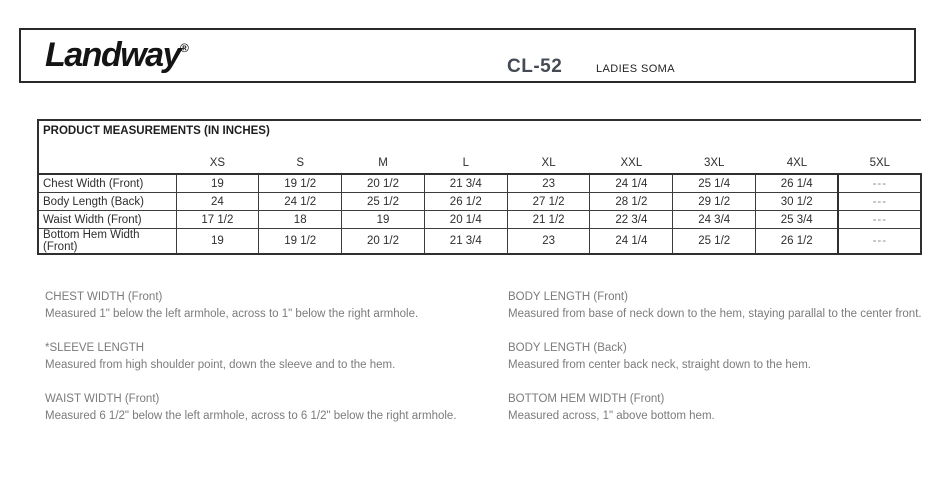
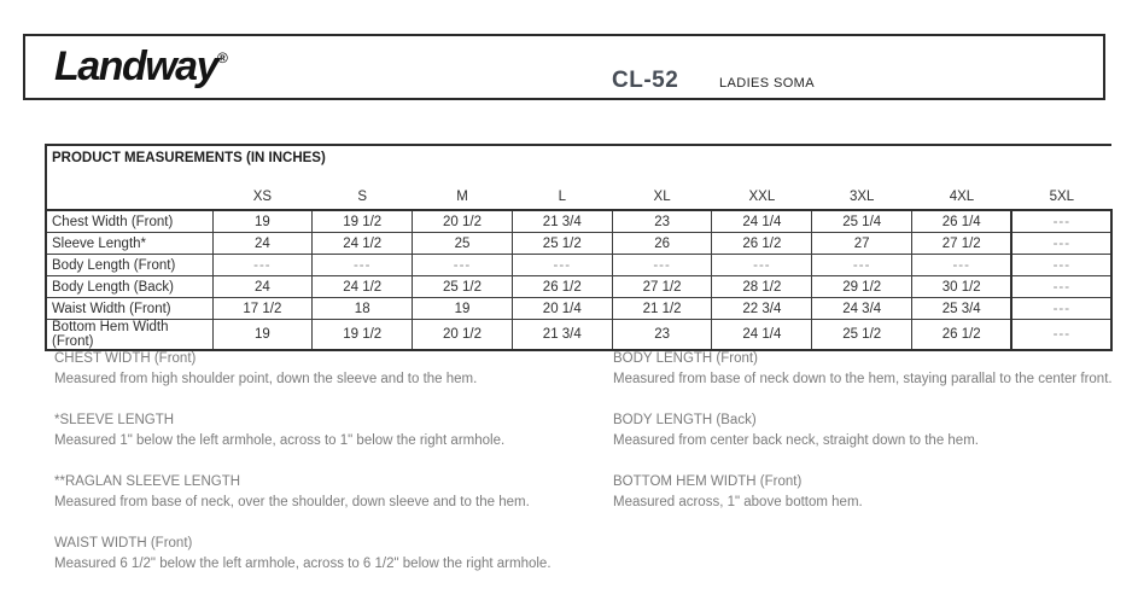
  Landway®
  CL-52
  LADIES SOMA
  PRODUCT MEASUREMENTS (IN INCHES)
  	XS	S	M	L	XL	XXL	3XL	4XL	5XL
  Chest Width (Front)	19	19 1/2	20 1/2	21 3/4	23	24 1/4	25 1/4	26 1/4	---
+ Sleeve Length*	24	24 1/2	25	25 1/2	26	26 1/2	27	27 1/2	---
+ Body Length (Front)	---	---	---	---	---	---	---	---	---
  Body Length (Back)	24	24 1/2	25 1/2	26 1/2	27 1/2	28 1/2	29 1/2	30 1/2	---
  Waist Width (Front)	17 1/2	18	19	20 1/4	21 1/2	22 3/4	24 3/4	25 3/4	---
  Bottom Hem Width (Front)	19	19 1/2	20 1/2	21 3/4	23	24 1/4	25 1/2	26 1/2	---
  CHEST WIDTH (Front)
- Measured 1" below the left armhole, across to 1" below the right armhole.
+ Measured from high shoulder point, down the sleeve and to the hem.
  *SLEEVE LENGTH
- Measured from high shoulder point, down the sleeve and to the hem.
+ Measured 1" below the left armhole, across to 1" below the right armhole.
+ **RAGLAN SLEEVE LENGTH
+ Measured from base of neck, over the shoulder, down sleeve and to the hem.
  WAIST WIDTH (Front)
  Measured 6 1/2" below the left armhole, across to 6 1/2" below the right armhole.
  BODY LENGTH (Front)
  Measured from base of neck down to the hem, staying parallal to the center front.
  BODY LENGTH (Back)
  Measured from center back neck, straight down to the hem.
  BOTTOM HEM WIDTH (Front)
  Measured across, 1" above bottom hem.
